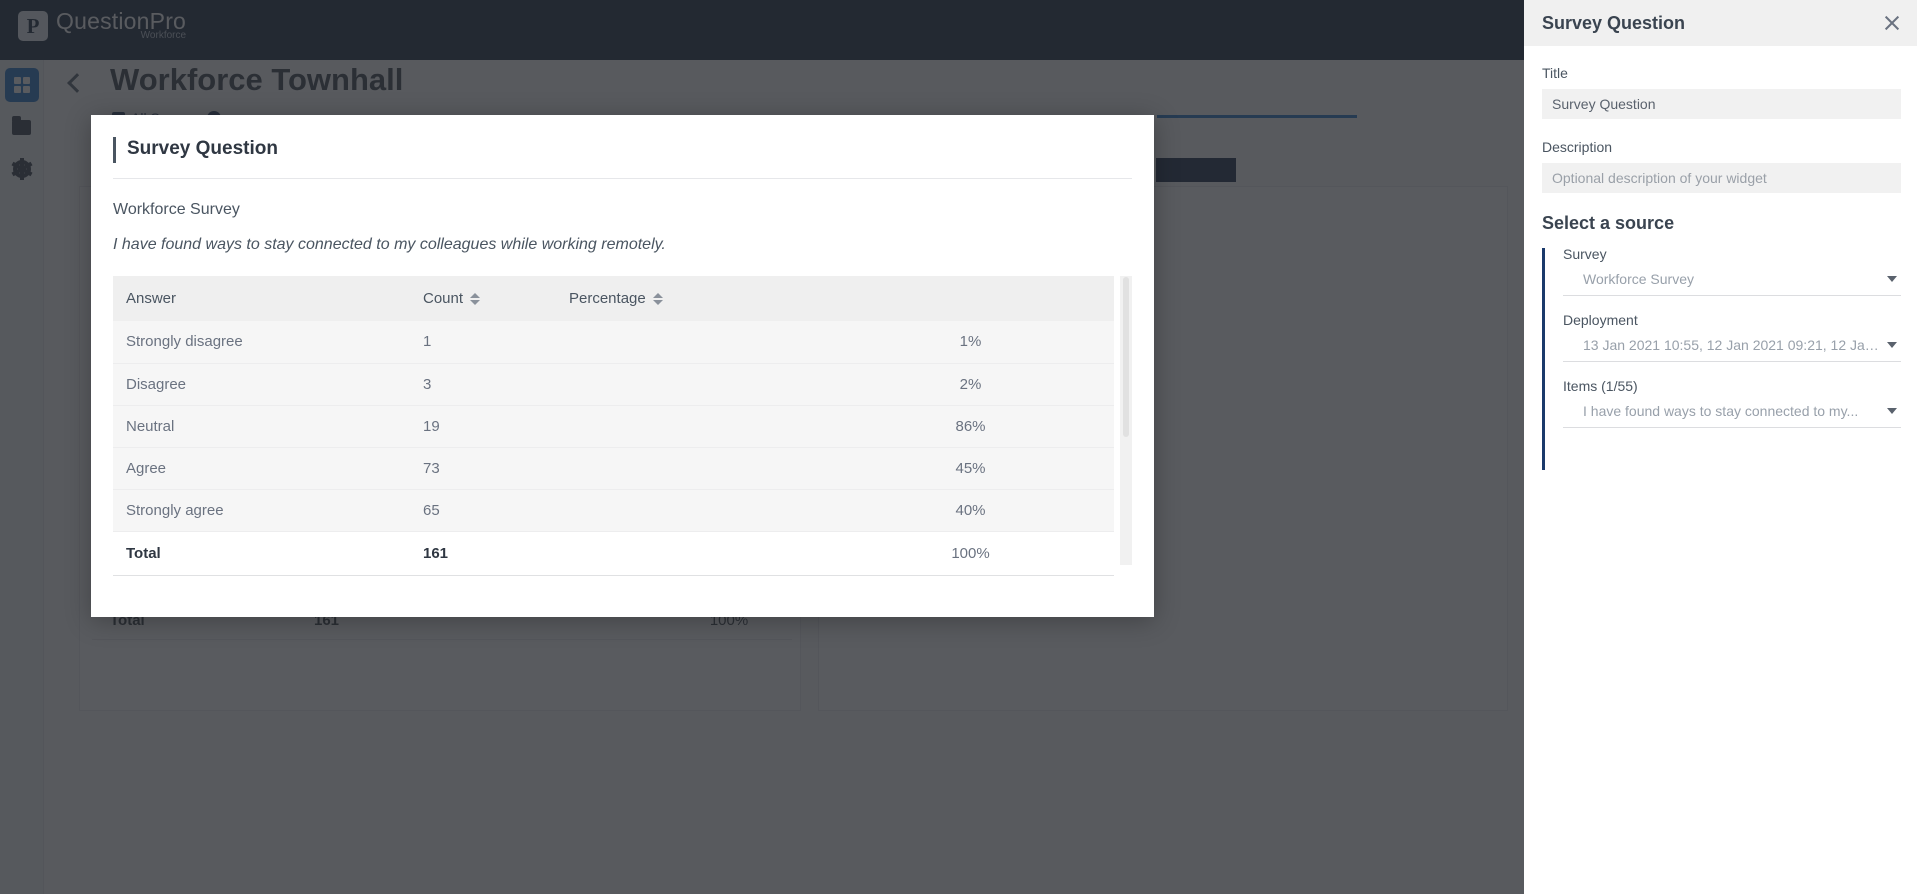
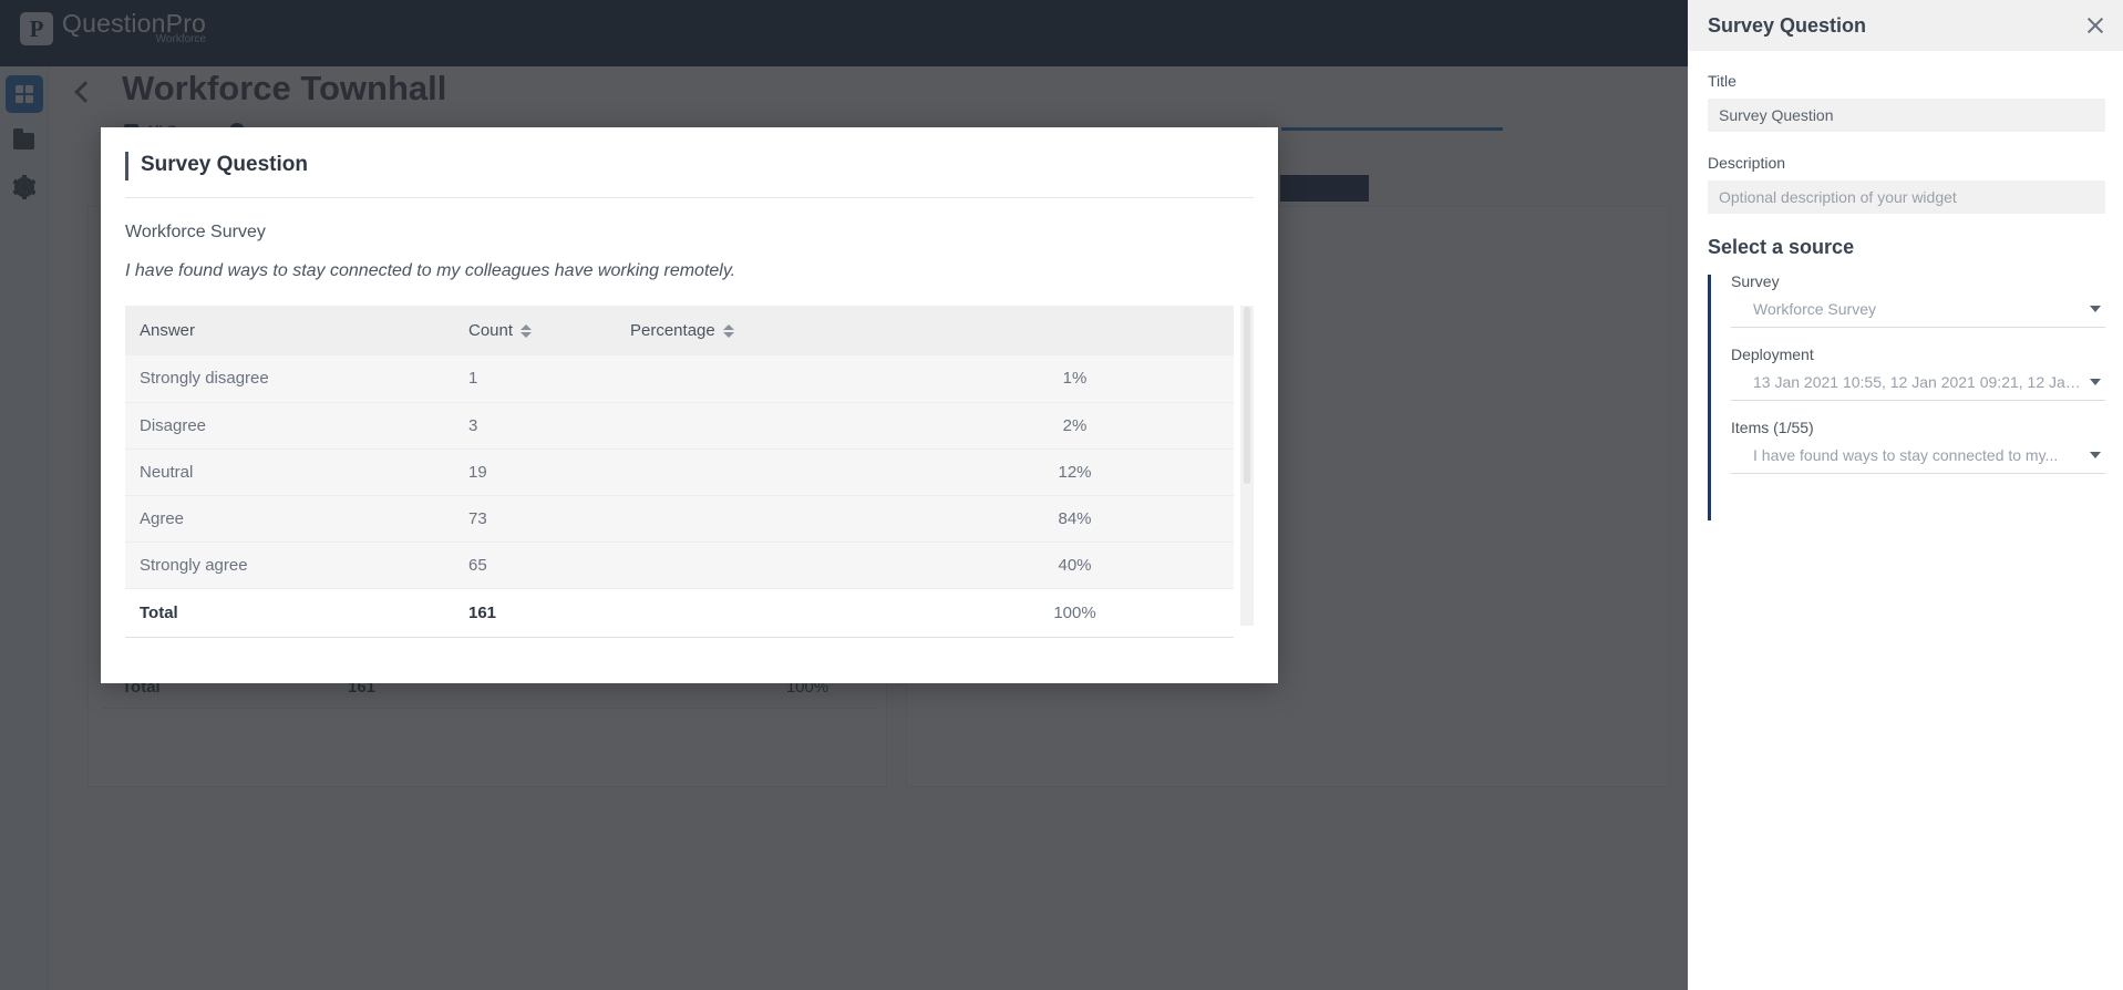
  P
  QuestionPro
  Workforce
  Workforce Townhall
  Total
  161
  100%
  Survey Question
  Workforce Survey
- I have found ways to stay connected to my colleagues while working remotely.
+ I have found ways to stay connected to my colleagues have working remotely.
  Answer	Count	Percentage
  Strongly disagree	1		1%
  Disagree	3		2%
- Neutral	19		86%
+ Neutral	19		12%
- Agree	73		45%
+ Agree	73		84%
  Strongly agree	65		40%
  Total	161		100%
  Survey Question
  Title
  Survey Question
  Description
  Optional description of your widget
  Select a source
  Survey
  Workforce Survey
  Deployment
  13 Jan 2021 10:55, 12 Jan 2021 09:21, 12 Jan
  Items (1/55)
  I have found ways to stay connected to my...
